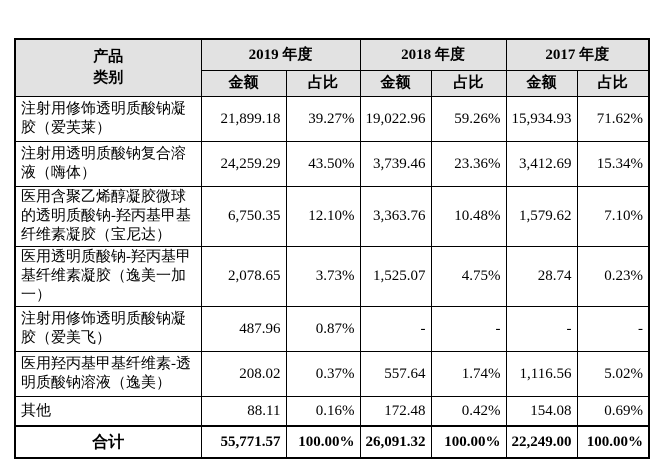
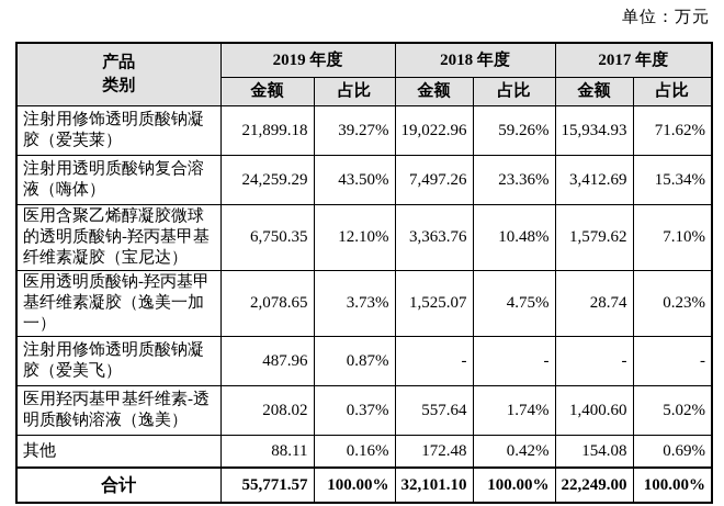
+ 单位：万元
  产品 类别	2019 年度	2018 年度	2017 年度
  金额	占比	金额	占比	金额	占比
  注射用修饰透明质酸钠凝胶（爱芙莱）	21,899.18	39.27%	19,022.96	59.26%	15,934.93	71.62%
- 注射用透明质酸钠复合溶液（嗨体）	24,259.29	43.50%	3,739.46	23.36%	3,412.69	15.34%
+ 注射用透明质酸钠复合溶液（嗨体）	24,259.29	43.50%	7,497.26	23.36%	3,412.69	15.34%
  医用含聚乙烯醇凝胶微球的透明质酸钠-羟丙基甲基纤维素凝胶（宝尼达）	6,750.35	12.10%	3,363.76	10.48%	1,579.62	7.10%
  医用透明质酸钠-羟丙基甲基纤维素凝胶（逸美一加一）	2,078.65	3.73%	1,525.07	4.75%	28.74	0.23%
  注射用修饰透明质酸钠凝胶（爱美飞）	487.96	0.87%	-	-	-	-
- 医用羟丙基甲基纤维素-透明质酸钠溶液（逸美）	208.02	0.37%	557.64	1.74%	1,116.56	5.02%
+ 医用羟丙基甲基纤维素-透明质酸钠溶液（逸美）	208.02	0.37%	557.64	1.74%	1,400.60	5.02%
  其他	88.11	0.16%	172.48	0.42%	154.08	0.69%
- 合计	55,771.57	100.00%	26,091.32	100.00%	22,249.00	100.00%
+ 合计	55,771.57	100.00%	32,101.10	100.00%	22,249.00	100.00%
